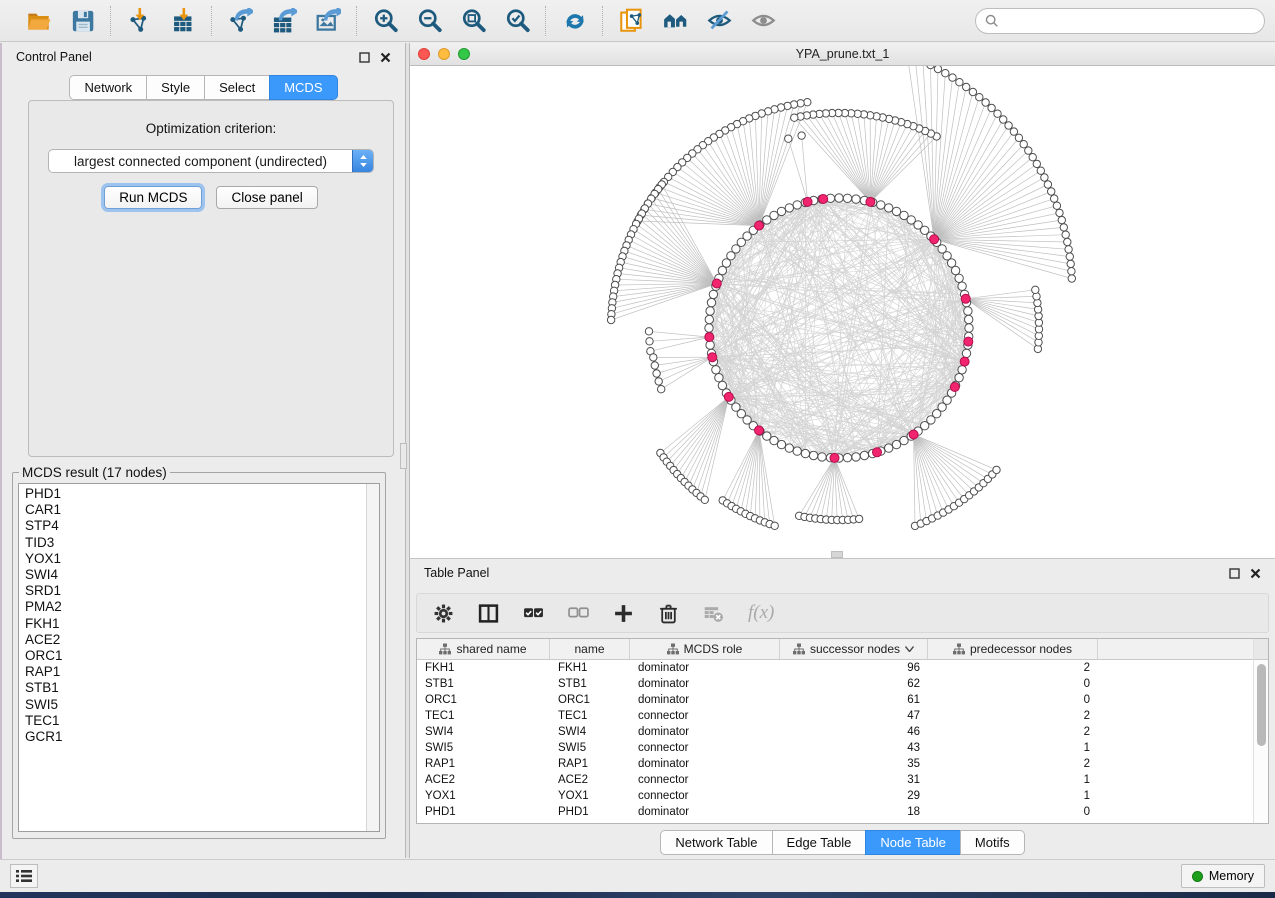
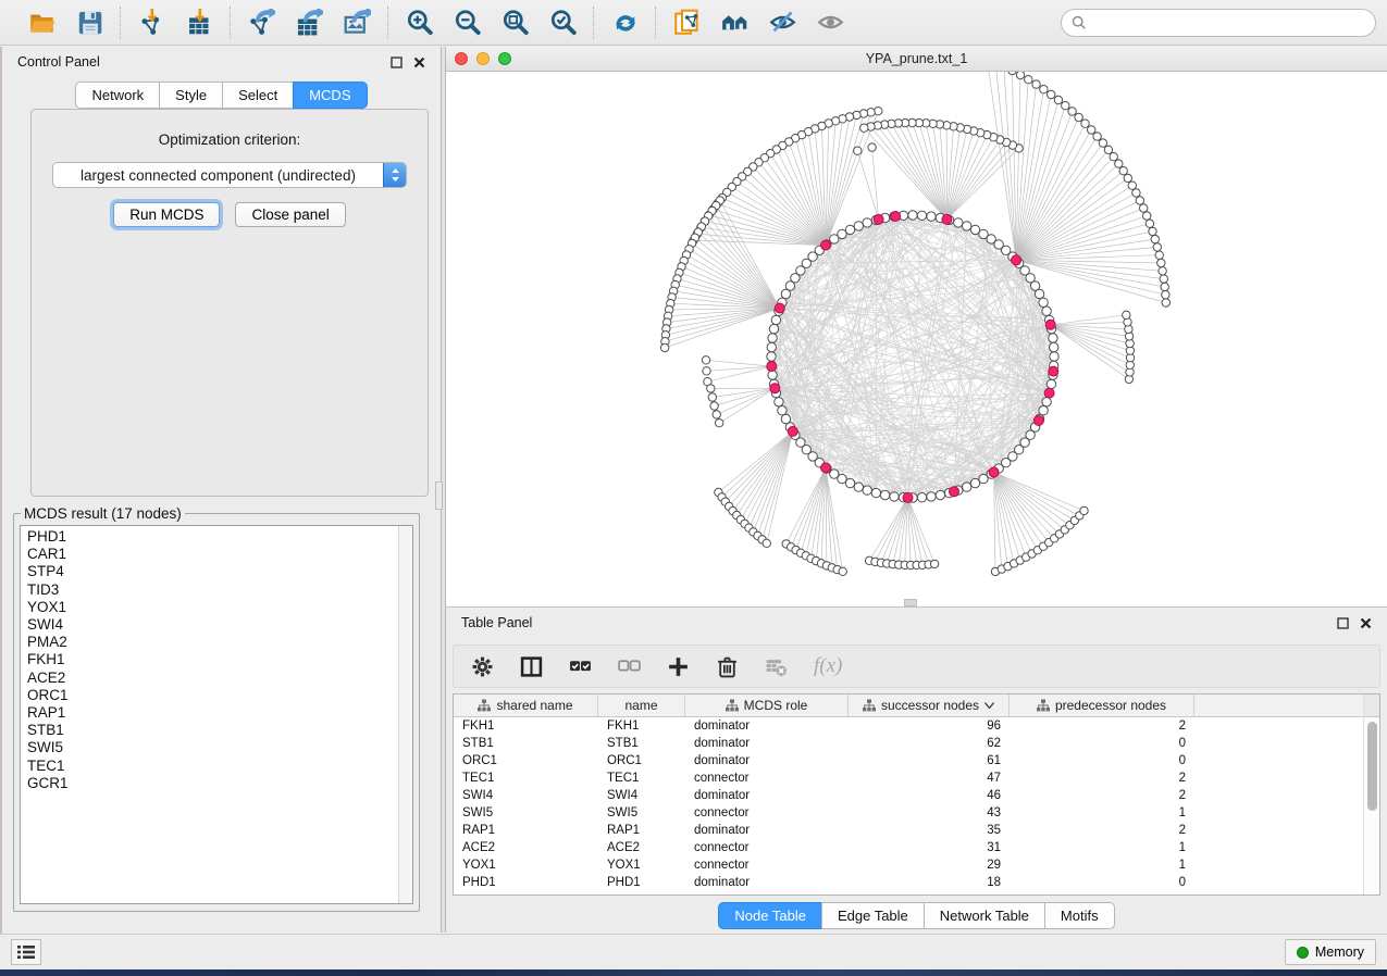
  Control Panel
  Network
  Style
  Select
  MCDS
  Optimization criterion:
  largest connected component (undirected)
  Run MCDS
  Close panel
  MCDS result (17 nodes)
  PHD1
  CAR1
  STP4
  TID3
  YOX1
  SWI4
- SRD1
  PMA2
  FKH1
  ACE2
  ORC1
  RAP1
  STB1
  SWI5
  TEC1
  GCR1
  YPA_prune.txt_1
  Table Panel
  f(x)
  shared name
  name
  MCDS role
  successor nodes
  predecessor nodes
  FKH1
  FKH1
  dominator
  96
  2
  STB1
  STB1
  dominator
  62
  0
  ORC1
  ORC1
  dominator
  61
  0
  TEC1
  TEC1
  connector
  47
  2
  SWI4
  SWI4
  dominator
  46
  2
  SWI5
  SWI5
  connector
  43
  1
  RAP1
  RAP1
  dominator
  35
  2
  ACE2
  ACE2
  connector
  31
  1
  YOX1
  YOX1
  connector
  29
  1
  PHD1
  PHD1
  dominator
  18
  0
- Network Table
+ Node Table
  Edge Table
- Node Table
+ Network Table
  Motifs
  Memory
